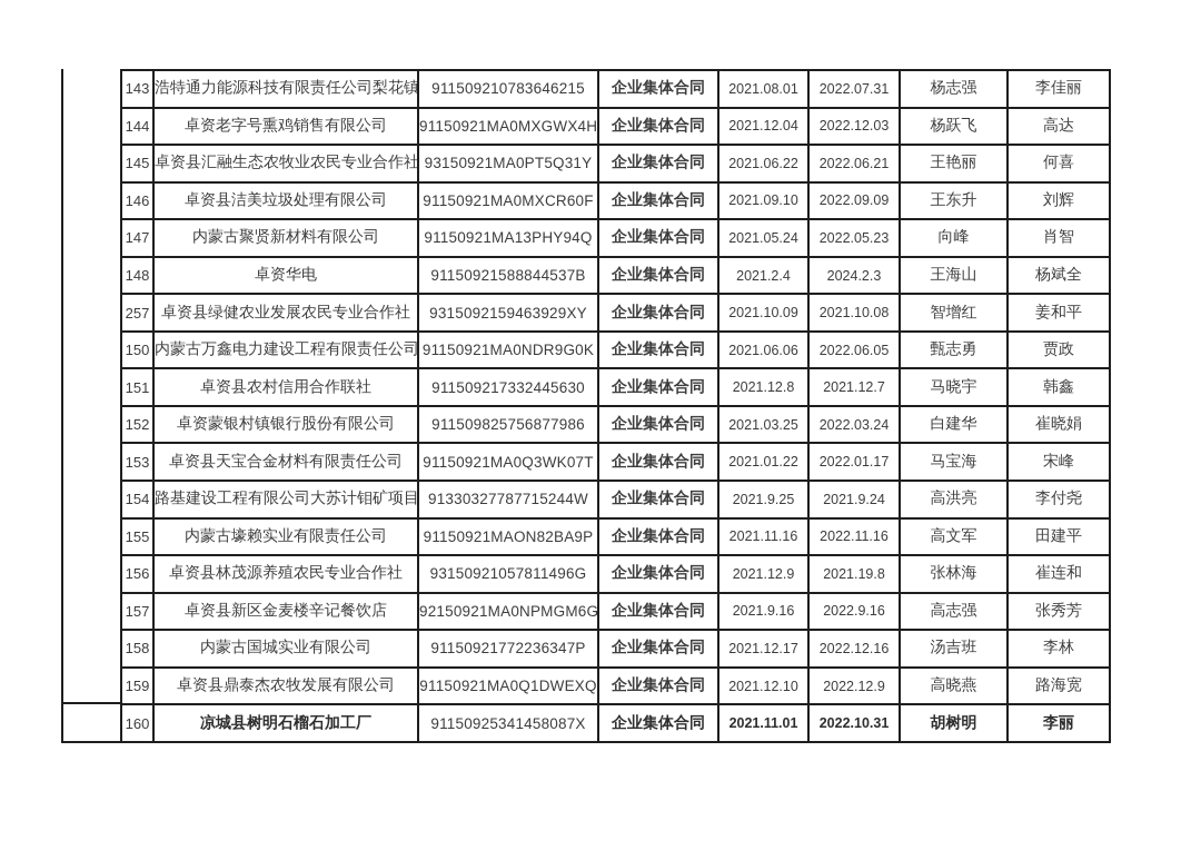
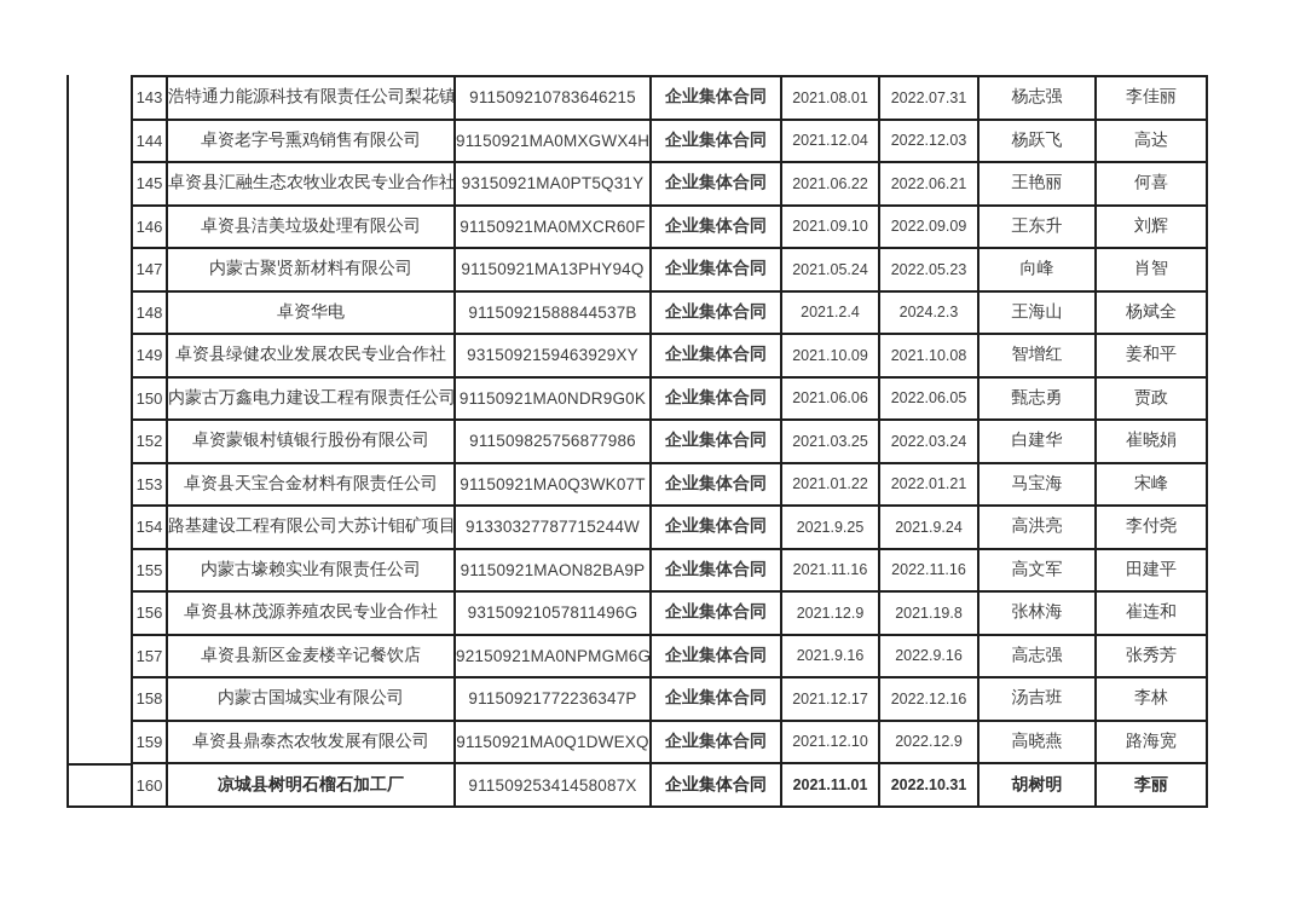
  143	浩特通力能源科技有限责任公司梨花镇	911509210783646215	企业集体合同	2021.08.01	2022.07.31	杨志强	李佳丽
  144	卓资老字号熏鸡销售有限公司	91150921MA0MXGWX4H	企业集体合同	2021.12.04	2022.12.03	杨跃飞	高达
  145	卓资县汇融生态农牧业农民专业合作社	93150921MA0PT5Q31Y	企业集体合同	2021.06.22	2022.06.21	王艳丽	何喜
  146	卓资县洁美垃圾处理有限公司	91150921MA0MXCR60F	企业集体合同	2021.09.10	2022.09.09	王东升	刘辉
  147	内蒙古聚贤新材料有限公司	91150921MA13PHY94Q	企业集体合同	2021.05.24	2022.05.23	向峰	肖智
  148	卓资华电	91150921588844537B	企业集体合同	2021.2.4	2024.2.3	王海山	杨斌全
- 257	卓资县绿健农业发展农民专业合作社	9315092159463929XY	企业集体合同	2021.10.09	2021.10.08	智增红	姜和平
+ 149	卓资县绿健农业发展农民专业合作社	9315092159463929XY	企业集体合同	2021.10.09	2021.10.08	智增红	姜和平
  150	内蒙古万鑫电力建设工程有限责任公司	91150921MA0NDR9G0K	企业集体合同	2021.06.06	2022.06.05	甄志勇	贾政
- 151	卓资县农村信用合作联社	911509217332445630	企业集体合同	2021.12.8	2021.12.7	马晓宇	韩鑫
  152	卓资蒙银村镇银行股份有限公司	911509825756877986	企业集体合同	2021.03.25	2022.03.24	白建华	崔晓娟
- 153	卓资县天宝合金材料有限责任公司	91150921MA0Q3WK07T	企业集体合同	2021.01.22	2022.01.17	马宝海	宋峰
+ 153	卓资县天宝合金材料有限责任公司	91150921MA0Q3WK07T	企业集体合同	2021.01.22	2022.01.21	马宝海	宋峰
  154	路基建设工程有限公司大苏计钼矿项目	91330327787715244W	企业集体合同	2021.9.25	2021.9.24	高洪亮	李付尧
  155	内蒙古壕赖实业有限责任公司	91150921MAON82BA9P	企业集体合同	2021.11.16	2022.11.16	高文军	田建平
  156	卓资县林茂源养殖农民专业合作社	93150921057811496G	企业集体合同	2021.12.9	2021.19.8	张林海	崔连和
  157	卓资县新区金麦楼辛记餐饮店	92150921MA0NPMGM6G	企业集体合同	2021.9.16	2022.9.16	高志强	张秀芳
  158	内蒙古国城实业有限公司	91150921772236347P	企业集体合同	2021.12.17	2022.12.16	汤吉班	李林
  159	卓资县鼎泰杰农牧发展有限公司	91150921MA0Q1DWEXQ	企业集体合同	2021.12.10	2022.12.9	高晓燕	路海宽
  160	凉城县树明石榴石加工厂	91150925341458087X	企业集体合同	2021.11.01	2022.10.31	胡树明	李丽
